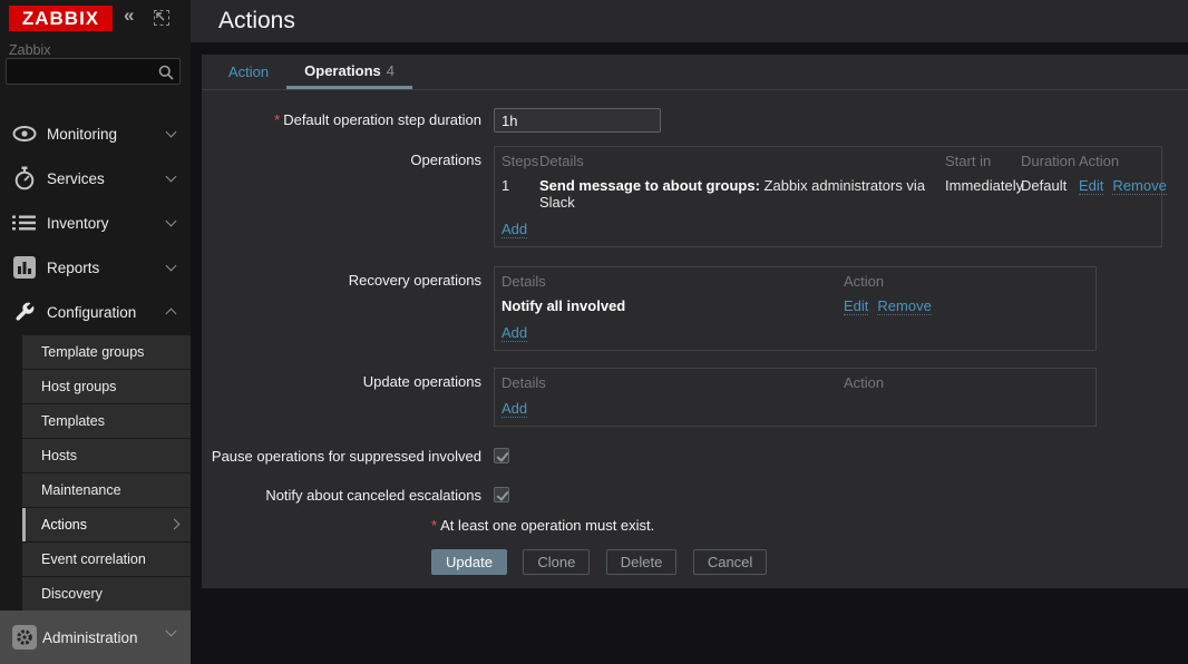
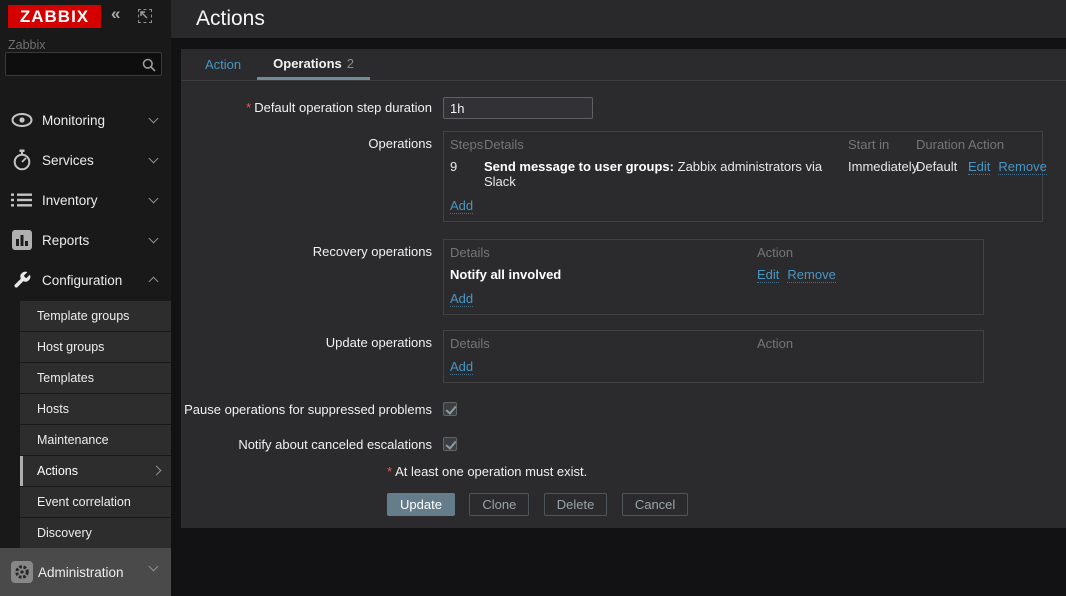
  ZABBIX
  «
  Zabbix
  Monitoring
  Services
  Inventory
  Reports
  Configuration
  Template groups
  Host groups
  Templates
  Hosts
  Maintenance
  Actions
  Event correlation
  Discovery
  Administration
  Actions
  Action
  Operations
- 4
+ 2
  * Default operation step duration
  1h
  Operations
  Steps
  Details
  Start in
  Duration
  Action
- 1
+ 9
- Send message to about groups: Zabbix administrators via Slack
+ Send message to user groups: Zabbix administrators via Slack
  Immediately
  Default
  Edit Remove
  Add
  Recovery operations
  Details
  Action
  Notify all involved
  Edit Remove
  Add
  Update operations
  Details
  Action
  Add
- Pause operations for suppressed involved
+ Pause operations for suppressed problems
  Notify about canceled escalations
  * At least one operation must exist.
  Update Clone Delete Cancel
